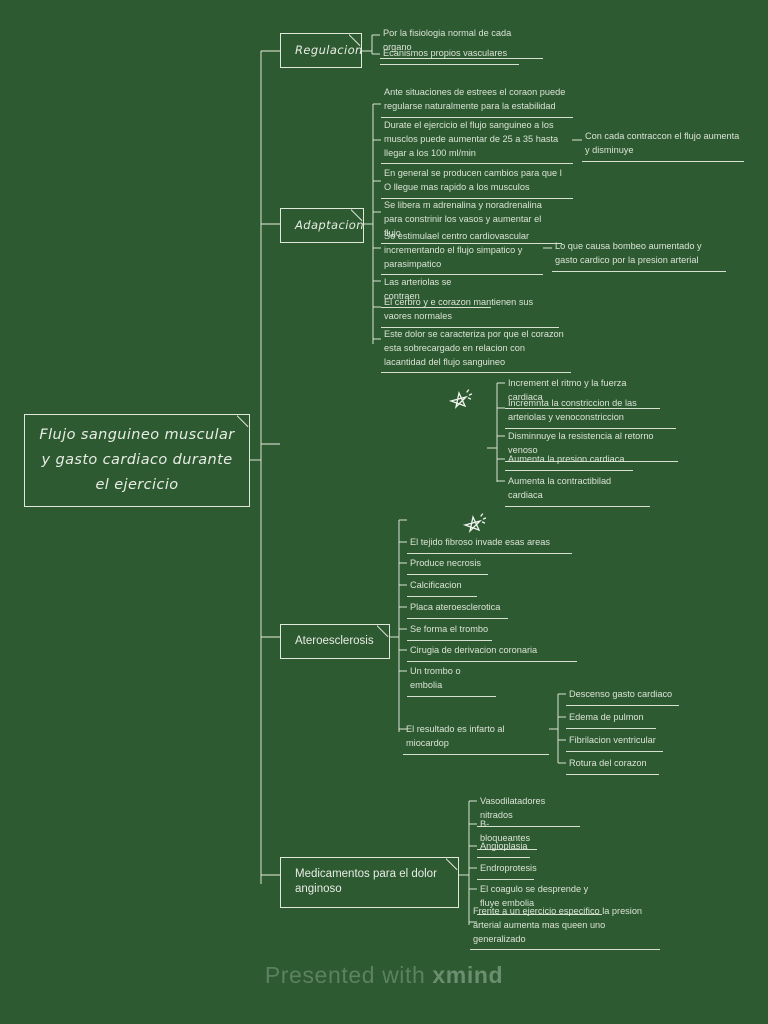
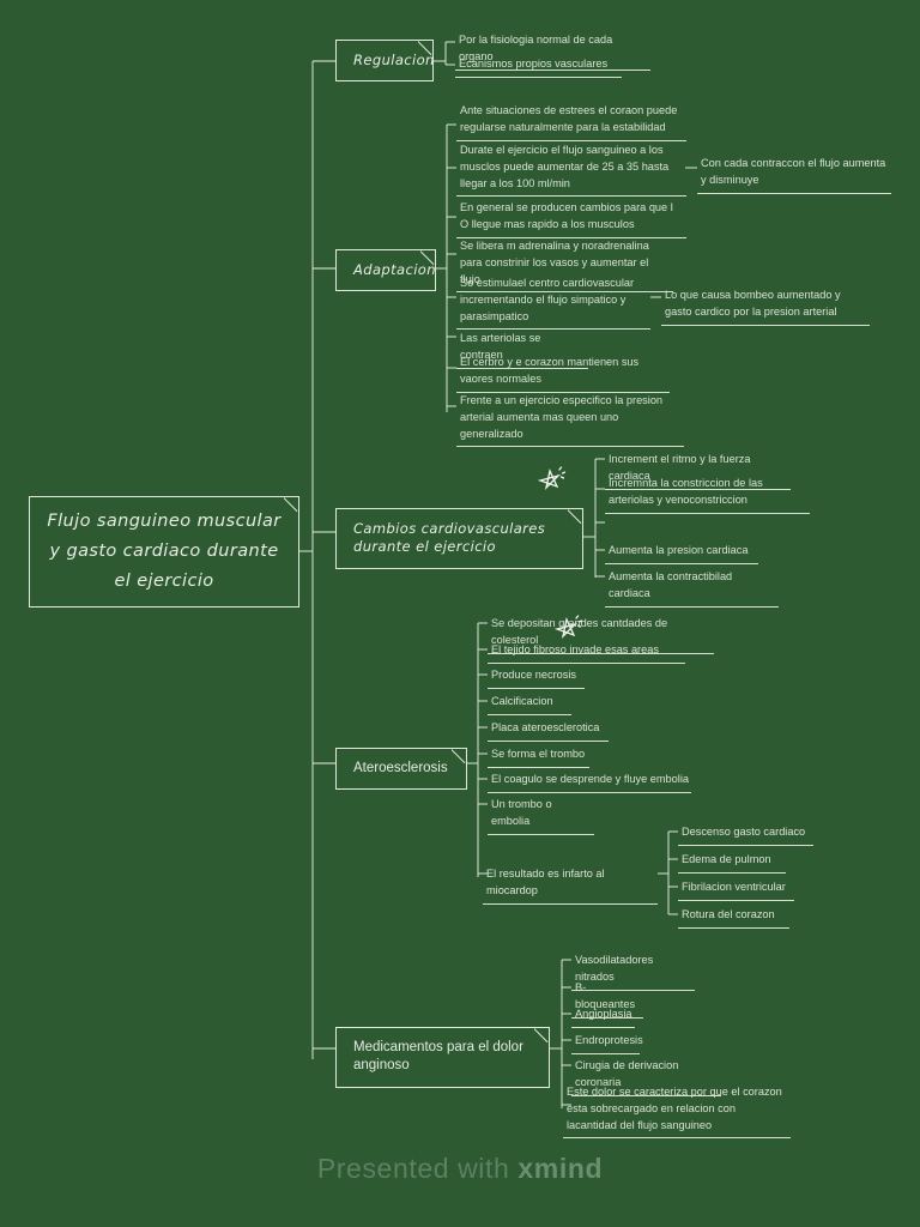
  Flujo sanguineo muscular y gasto cardiaco durante el ejercicio
  Regulacion
  Por la fisiologia normal de cada organo
  Ecanismos propios vasculares
  Adaptacion
  Ante situaciones de estrees el coraon puede regularse naturalmente para la estabilidad
  Durate el ejercicio el flujo sanguineo a los musclos puede aumentar de 25 a 35 hasta llegar a los 100 ml/min
  Con cada contraccon el flujo aumenta y disminuye
  En general se producen cambios para que l O llegue mas rapido a los musculos
  Se libera m adrenalina y noradrenalina para constrinir los vasos y aumentar el flujo
  Se estimulael centro cardiovascular incrementando el flujo simpatico y parasimpatico
  Lo que causa bombeo aumentado y gasto cardico por la presion arterial
  Las arteriolas se contraen
  El cerbro y e corazon mantienen sus vaores normales
- Este dolor se caracteriza por que el corazon esta sobrecargado en relacion con lacantidad del flujo sanguineo
+ Frente a un ejercicio especifico la presion arterial aumenta mas queen uno generalizado
+ Cambios cardiovasculares durante el ejercicio
  Increment el ritmo y la fuerza cardiaca
  Incremnta la constriccion de las arteriolas y venoconstriccion
- Disminnuye la resistencia al retorno venoso
  Aumenta la presion cardiaca
  Aumenta la contractibilad cardiaca
  Ateroesclerosis
+ Se depositan grandes cantdades de colesterol
  El tejido fibroso invade esas areas
  Produce necrosis
  Calcificacion
  Placa ateroesclerotica
  Se forma el trombo
- Cirugia de derivacion coronaria
+ El coagulo se desprende y fluye embolia
  Un trombo o embolia
  El resultado es infarto al miocardop
  Descenso gasto cardiaco
  Edema de pulmon
  Fibrilacion ventricular
  Rotura del corazon
  Medicamentos para el dolor anginoso
  Vasodilatadores nitrados
  B-bloqueantes
  Angioplasia
  Endroprotesis
- El coagulo se desprende y fluye embolia
+ Cirugia de derivacion coronaria
- Frente a un ejercicio especifico la presion arterial aumenta mas queen uno generalizado
+ Este dolor se caracteriza por que el corazon esta sobrecargado en relacion con lacantidad del flujo sanguineo
  Presented with xmind
